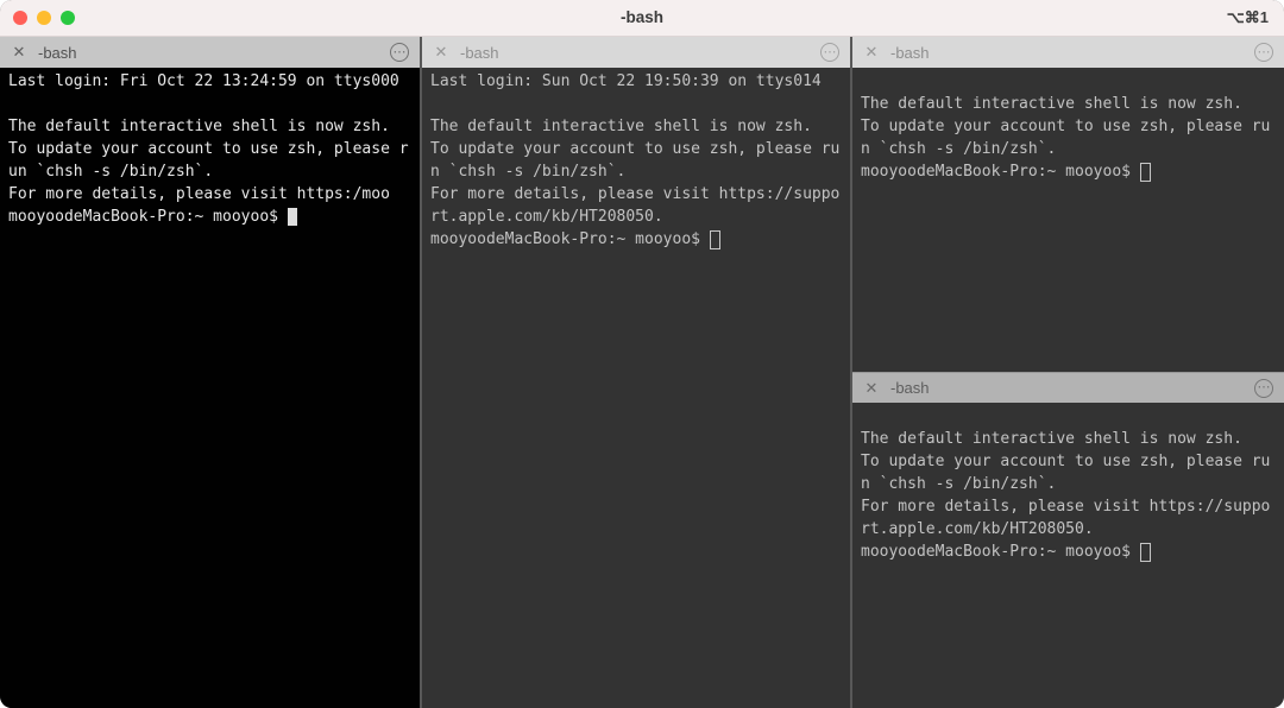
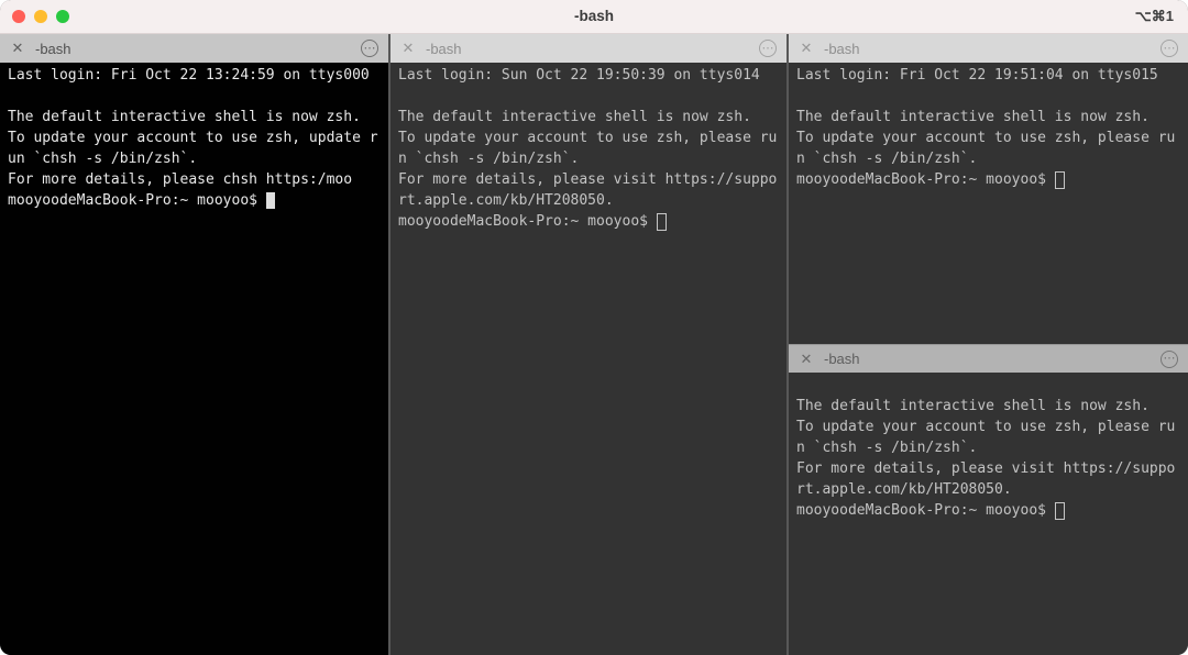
  -bash
  ⌥⌘1
  ✕
  -bash
  ⋯
  Last login: Fri Oct 22 13:24:59 on ttys000
  The default interactive shell is now zsh.
- To update your account to use zsh, please r
+ To update your account to use zsh, update r
  un `chsh -s /bin/zsh`.
- For more details, please visit https:/moo
+ For more details, please chsh https:/moo
  mooyoodeMacBook-Pro:~ mooyoo$
  ✕
  -bash
  ⋯
  Last login: Sun Oct 22 19:50:39 on ttys014
  The default interactive shell is now zsh.
  To update your account to use zsh, please ru
  n `chsh -s /bin/zsh`.
  For more details, please visit https://suppo
  rt.apple.com/kb/HT208050.
  mooyoodeMacBook-Pro:~ mooyoo$
  ✕
  -bash
  ⋯
+ Last login: Fri Oct 22 19:51:04 on ttys015
  The default interactive shell is now zsh.
  To update your account to use zsh, please ru
  n `chsh -s /bin/zsh`.
  mooyoodeMacBook-Pro:~ mooyoo$
  ✕
  -bash
  ⋯
  The default interactive shell is now zsh.
  To update your account to use zsh, please ru
  n `chsh -s /bin/zsh`.
  For more details, please visit https://suppo
  rt.apple.com/kb/HT208050.
  mooyoodeMacBook-Pro:~ mooyoo$
